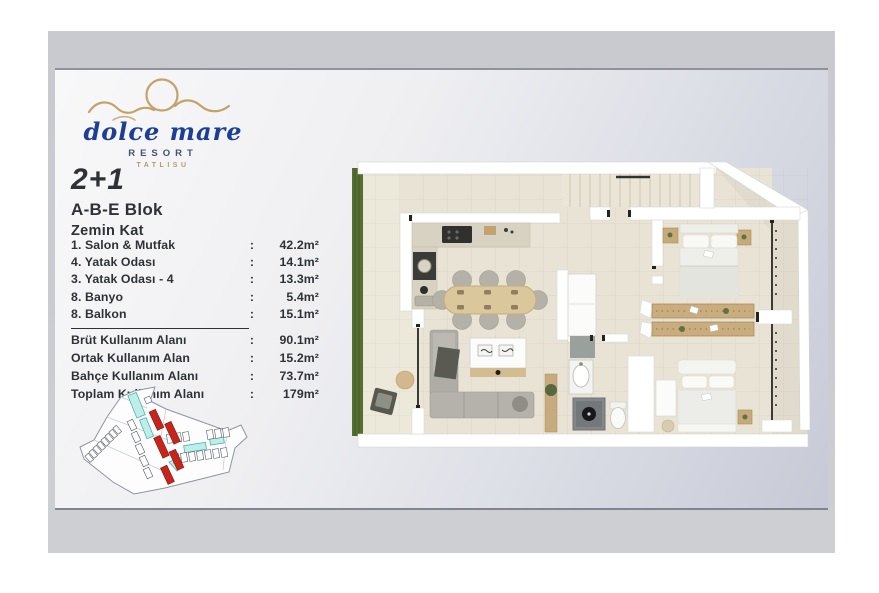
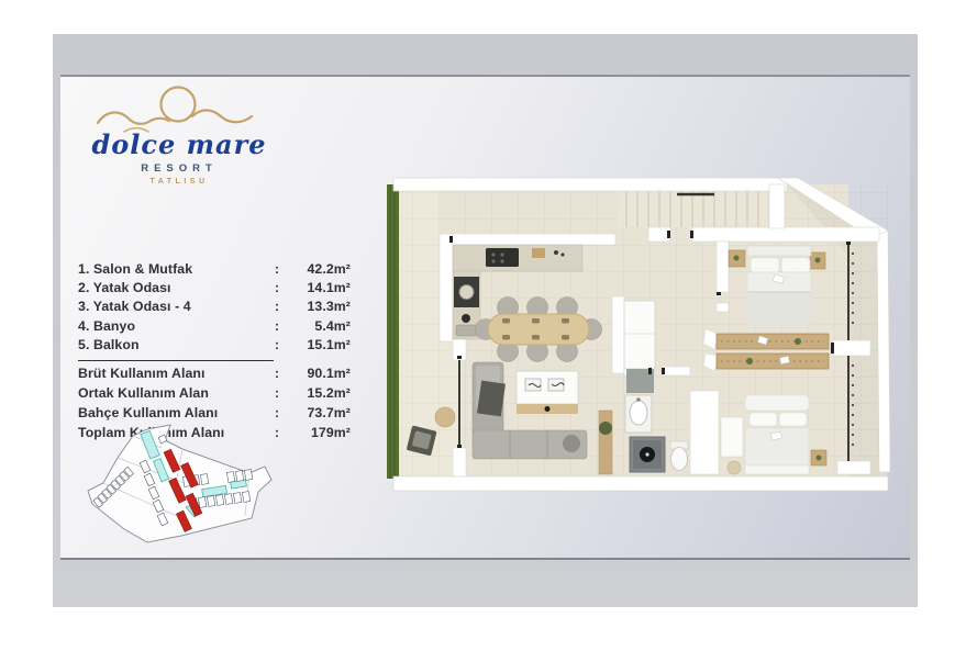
  dolce mare
  RESORT
- 2+1
- A-B-E Blok
- Zemin Kat
  1. Salon & Mutfak
  :
  42.2m²
- 4. Yatak Odası
+ 2. Yatak Odası
  :
  14.1m²
  3. Yatak Odası - 4
  :
  13.3m²
- 8. Banyo
+ 4. Banyo
  :
  5.4m²
- 8. Balkon
+ 5. Balkon
  :
  15.1m²
  Brüt Kullanım Alanı
  :
  90.1m²
  Ortak Kullanım Alan
  :
  15.2m²
  Bahçe Kullanım Alanı
  :
  73.7m²
  Toplam Kım Alanı
  :
  179m²
